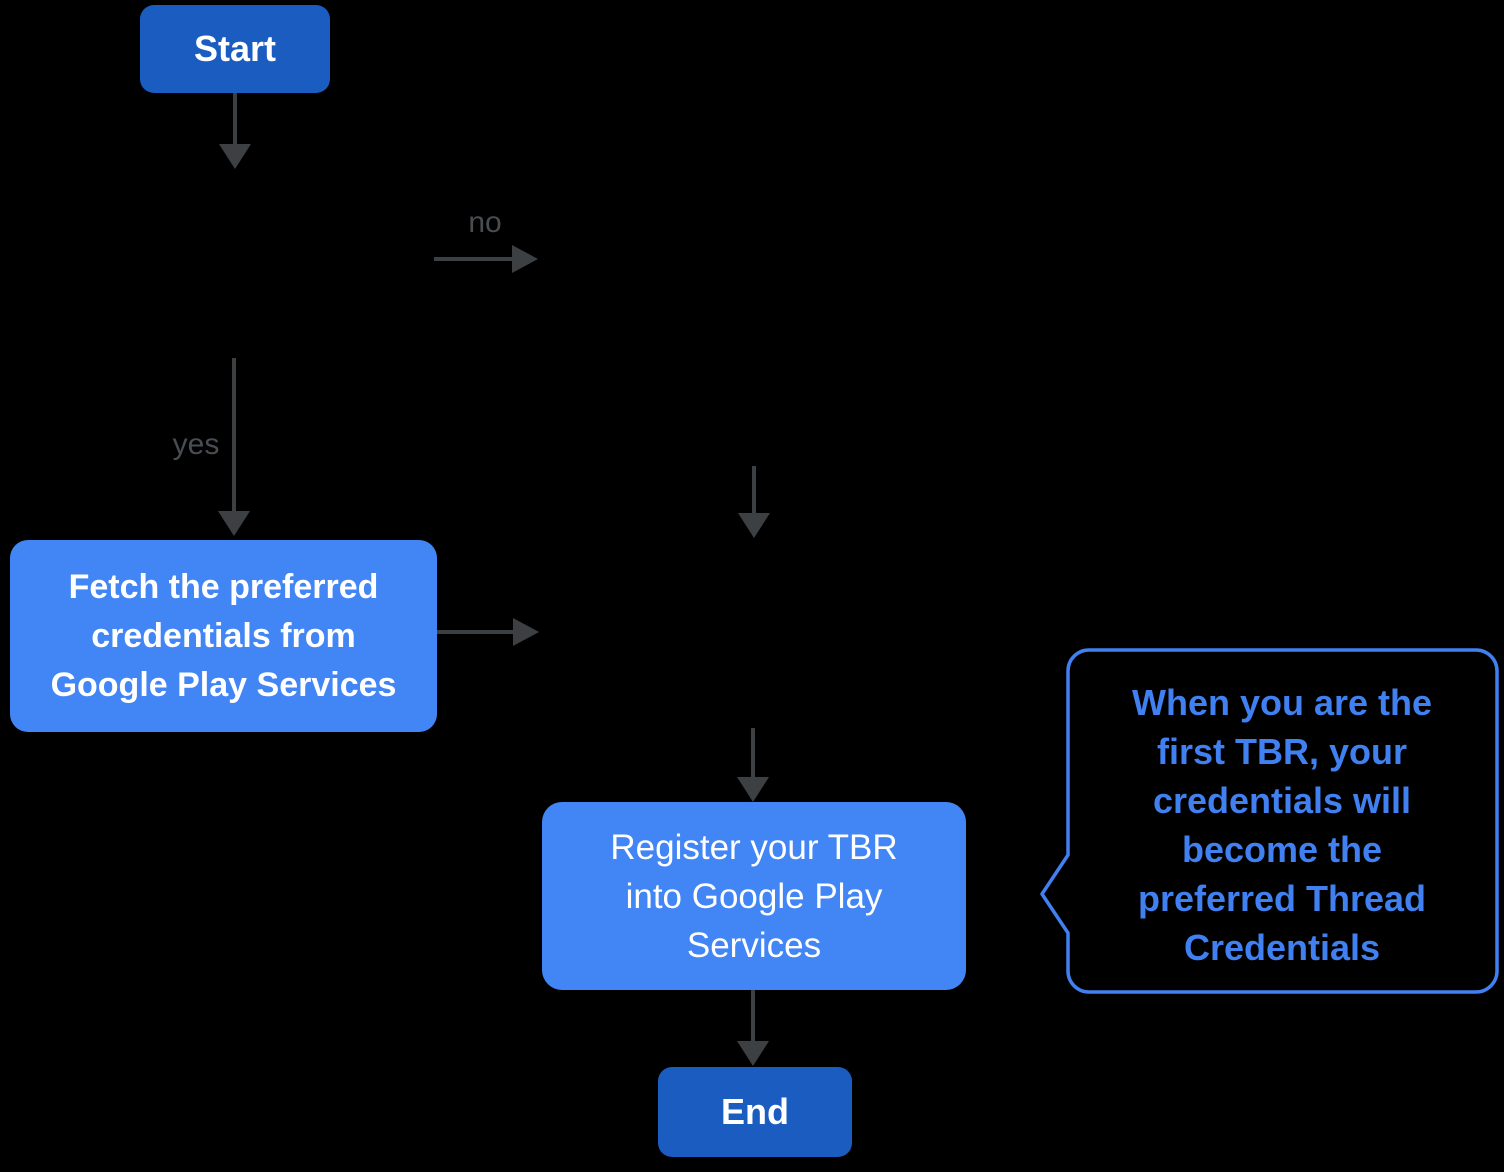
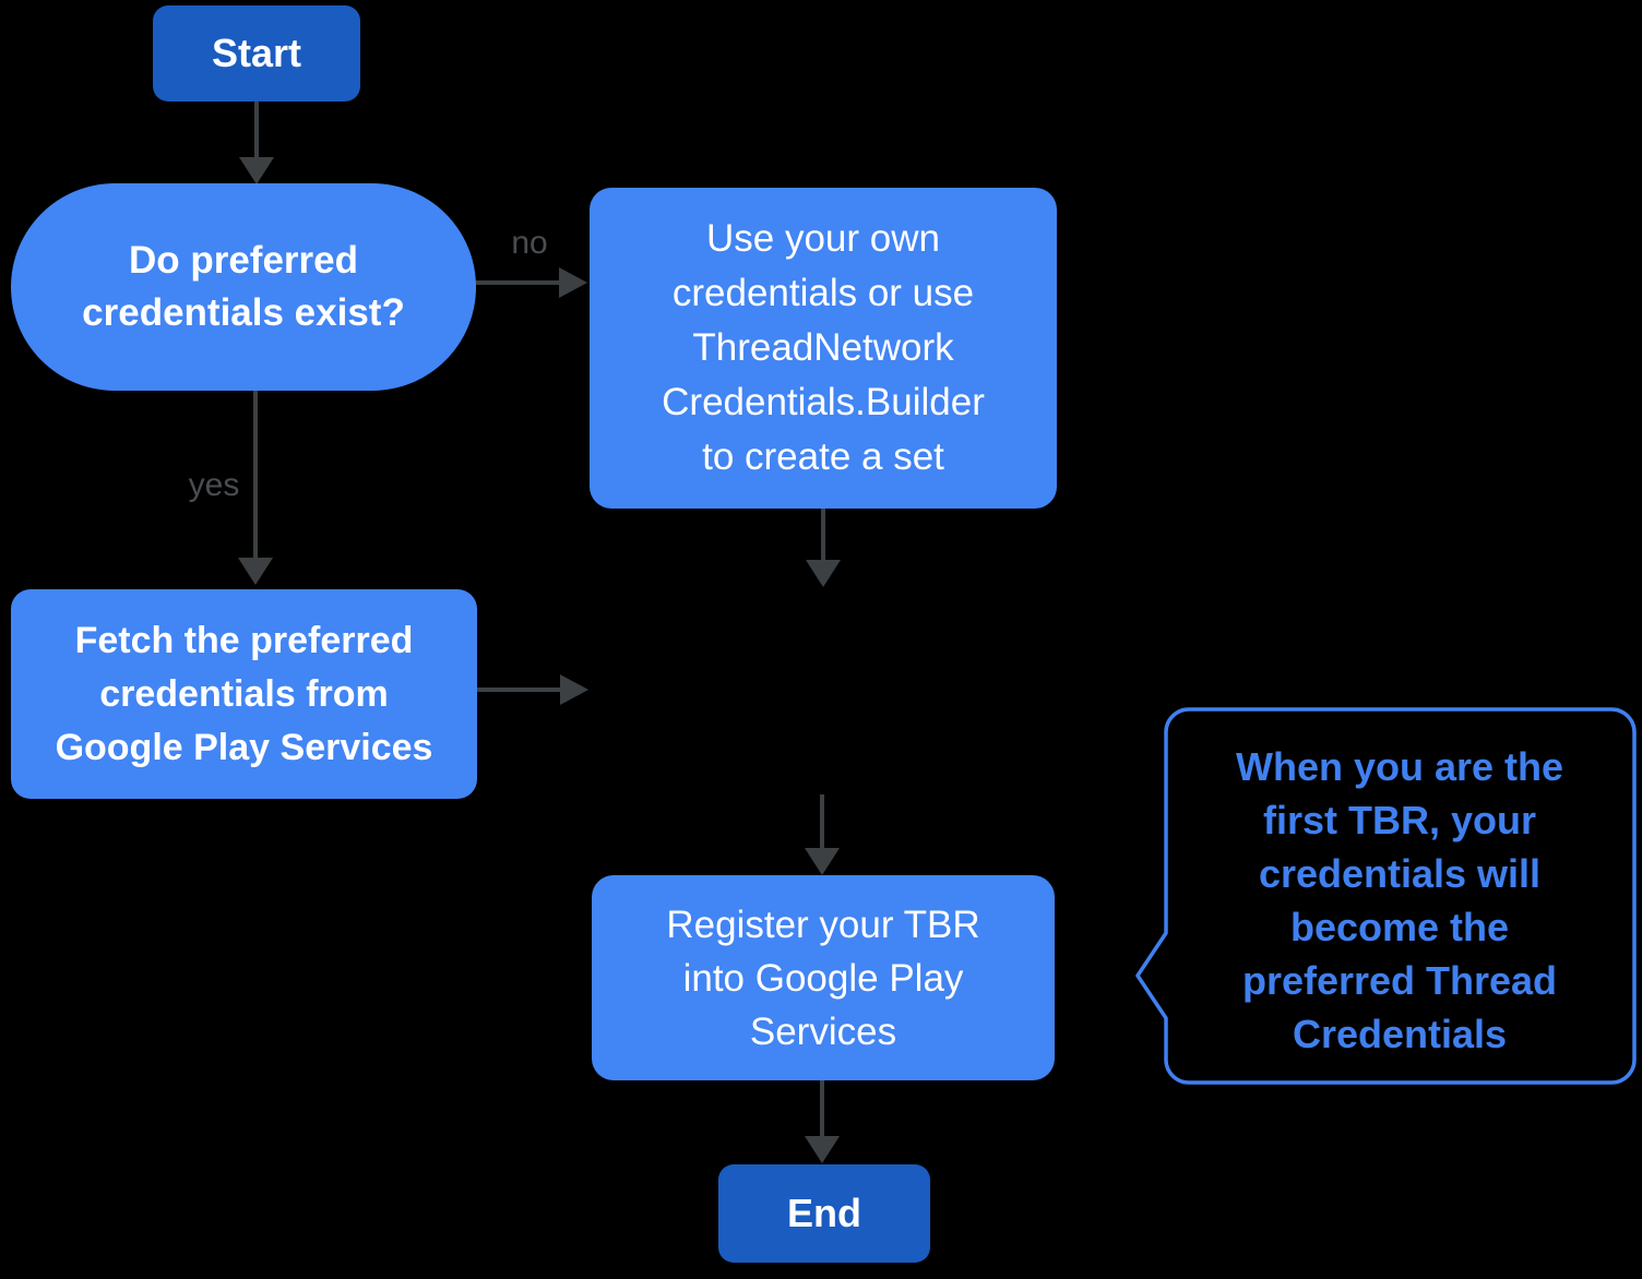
  Start
+ Do preferred
+ credentials exist?
+ Use your own
+ credentials or use
+ ThreadNetwork
+ Credentials.Builder
+ to create a set
  Fetch the preferred
  credentials from
  Google Play Services
  Register your TBR
  into Google Play
  Services
  End
  no
  yes
  When you are the
  first TBR, your
  credentials will
  become the
  preferred Thread
  Credentials
